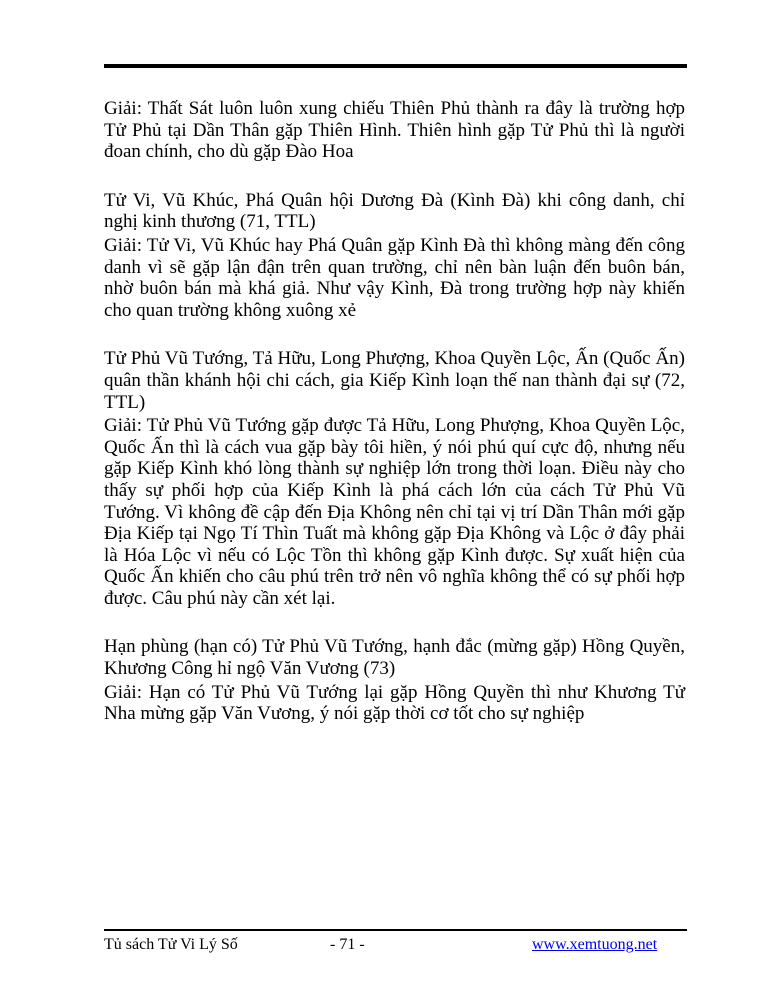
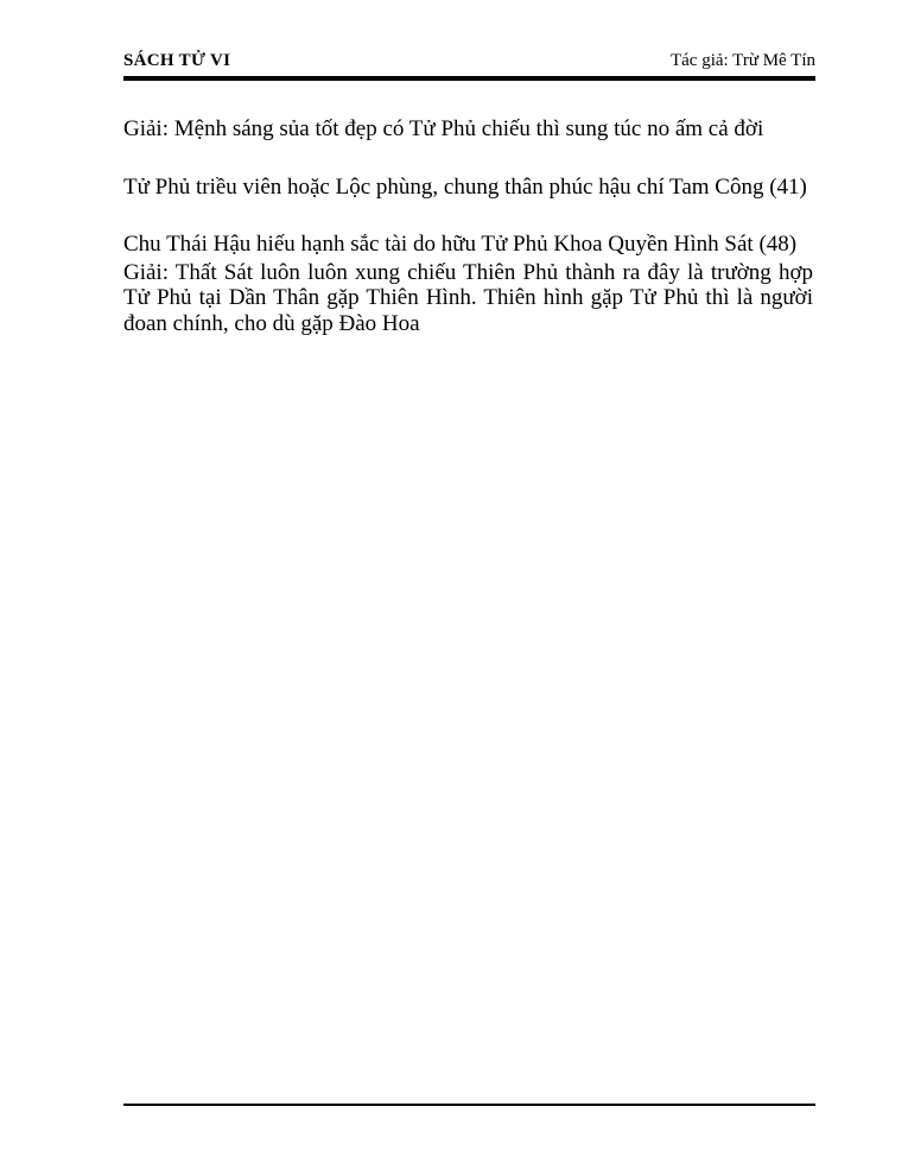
+ SÁCH TỬ VI
+ Tác giả: Trừ Mê Tín
+ Giải: Mệnh sáng sủa tốt đẹp có Tử Phủ chiếu thì sung túc no ấm cả đời
+ Tử Phủ triều viên hoặc Lộc phùng, chung thân phúc hậu chí Tam Công (41)
+ Chu Thái Hậu hiếu hạnh sắc tài do hữu Tử Phủ Khoa Quyền Hình Sát (48)
  Giải: Thất Sát luôn luôn xung chiếu Thiên Phủ thành ra đây là trường hợp Tử Phủ tại Dần Thân gặp Thiên Hình. Thiên hình gặp Tử Phủ thì là người đoan chính, cho dù gặp Đào Hoa
- Tử Vi, Vũ Khúc, Phá Quân hội Dương Đà (Kình Đà) khi công danh, chỉ nghị kinh thương (71, TTL)
- Giải: Tử Vi, Vũ Khúc hay Phá Quân gặp Kình Đà thì không màng đến công danh vì sẽ gặp lận đận trên quan trường, chỉ nên bàn luận đến buôn bán, nhờ buôn bán mà khá giả. Như vậy Kình, Đà trong trường hợp này khiến cho quan trường không xuông xẻ
- Tử Phủ Vũ Tướng, Tả Hữu, Long Phượng, Khoa Quyền Lộc, Ấn (Quốc Ấn) quân thần khánh hội chi cách, gia Kiếp Kình loạn thế nan thành đại sự (72, TTL)
- Giải: Tử Phủ Vũ Tướng gặp được Tả Hữu, Long Phượng, Khoa Quyền Lộc, Quốc Ấn thì là cách vua gặp bày tôi hiền, ý nói phú quí cực độ, nhưng nếu gặp Kiếp Kình khó lòng thành sự nghiệp lớn trong thời loạn. Điều này cho thấy sự phối hợp của Kiếp Kình là phá cách lớn của cách Tử Phủ Vũ Tướng. Vì không đề cập đến Địa Không nên chỉ tại vị trí Dần Thân mới gặp Địa Kiếp tại Ngọ Tí Thìn Tuất mà không gặp Địa Không và Lộc ở đây phải là Hóa Lộc vì nếu có Lộc Tồn thì không gặp Kình được. Sự xuất hiện của Quốc Ấn khiến cho câu phú trên trở nên vô nghĩa không thể có sự phối hợp được. Câu phú này cần xét lại.
- Hạn phùng (hạn có) Tử Phủ Vũ Tướng, hạnh đắc (mừng gặp) Hồng Quyền, Khương Công hỉ ngộ Văn Vương (73)
- Giải: Hạn có Tử Phủ Vũ Tướng lại gặp Hồng Quyền thì như Khương Tử Nha mừng gặp Văn Vương, ý nói gặp thời cơ tốt cho sự nghiệp
- Tủ sách Tử Vi Lý Số
- - 71 -
- www.xemtuong.net
